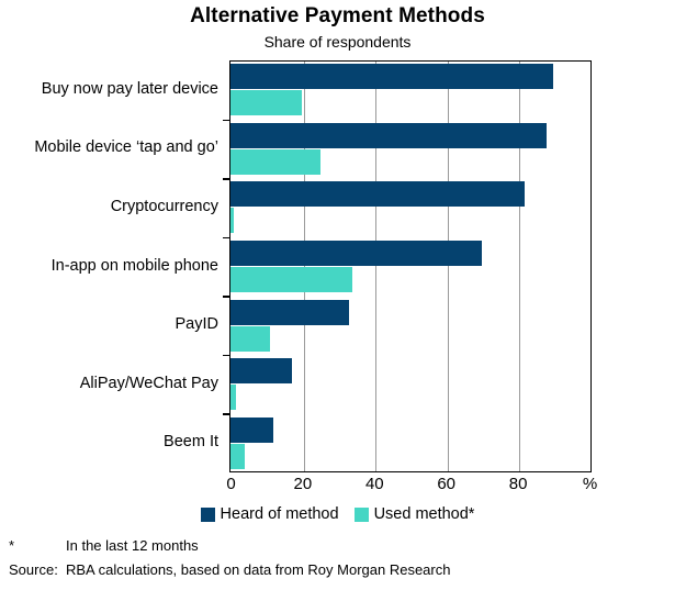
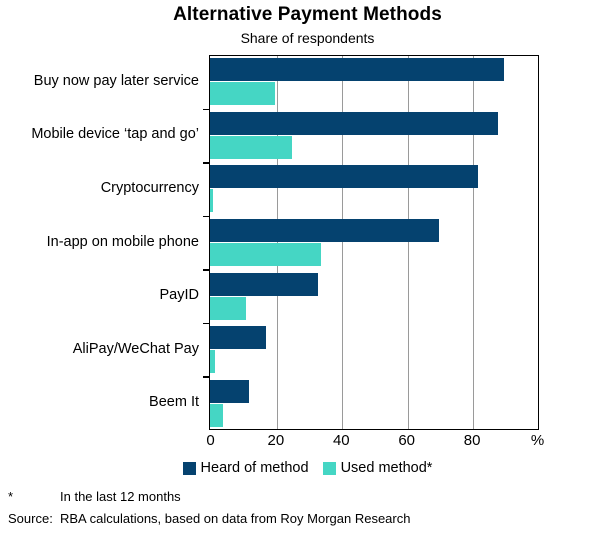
  Alternative Payment Methods
  Share of respondents
- Buy now pay later device
+ Buy now pay later service
  Mobile device ‘tap and go’
  Cryptocurrency
  In-app on mobile phone
  PayID
  AliPay/WeChat Pay
  Beem It
  0
  20
  40
  60
  80
  %
  Heard of method
  Used method*
  *
  In the last 12 months
  Source:
  RBA calculations, based on data from Roy Morgan Research
